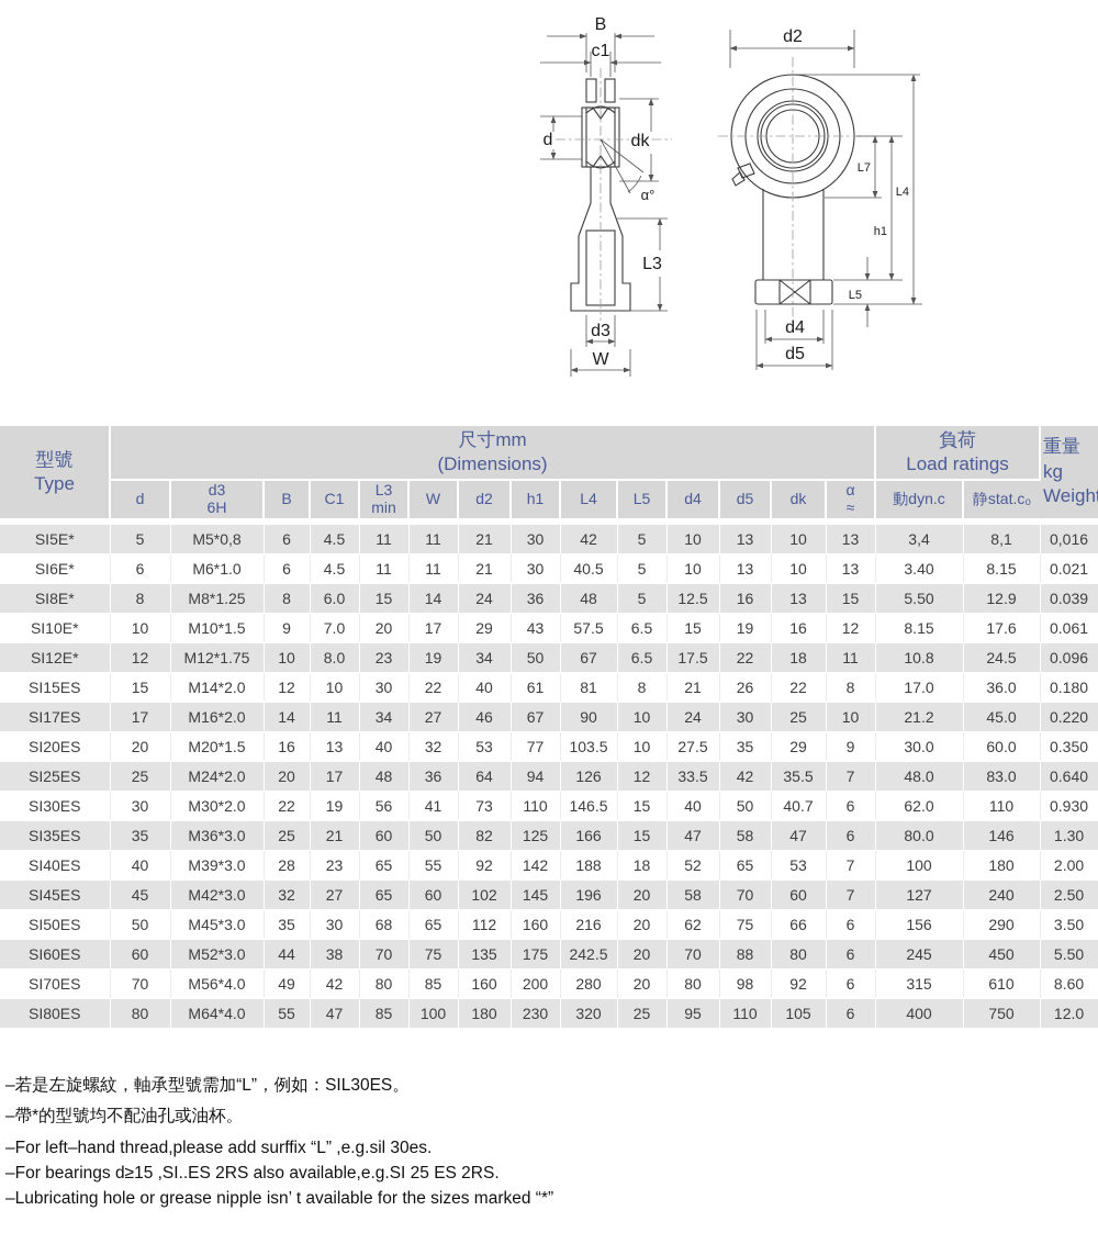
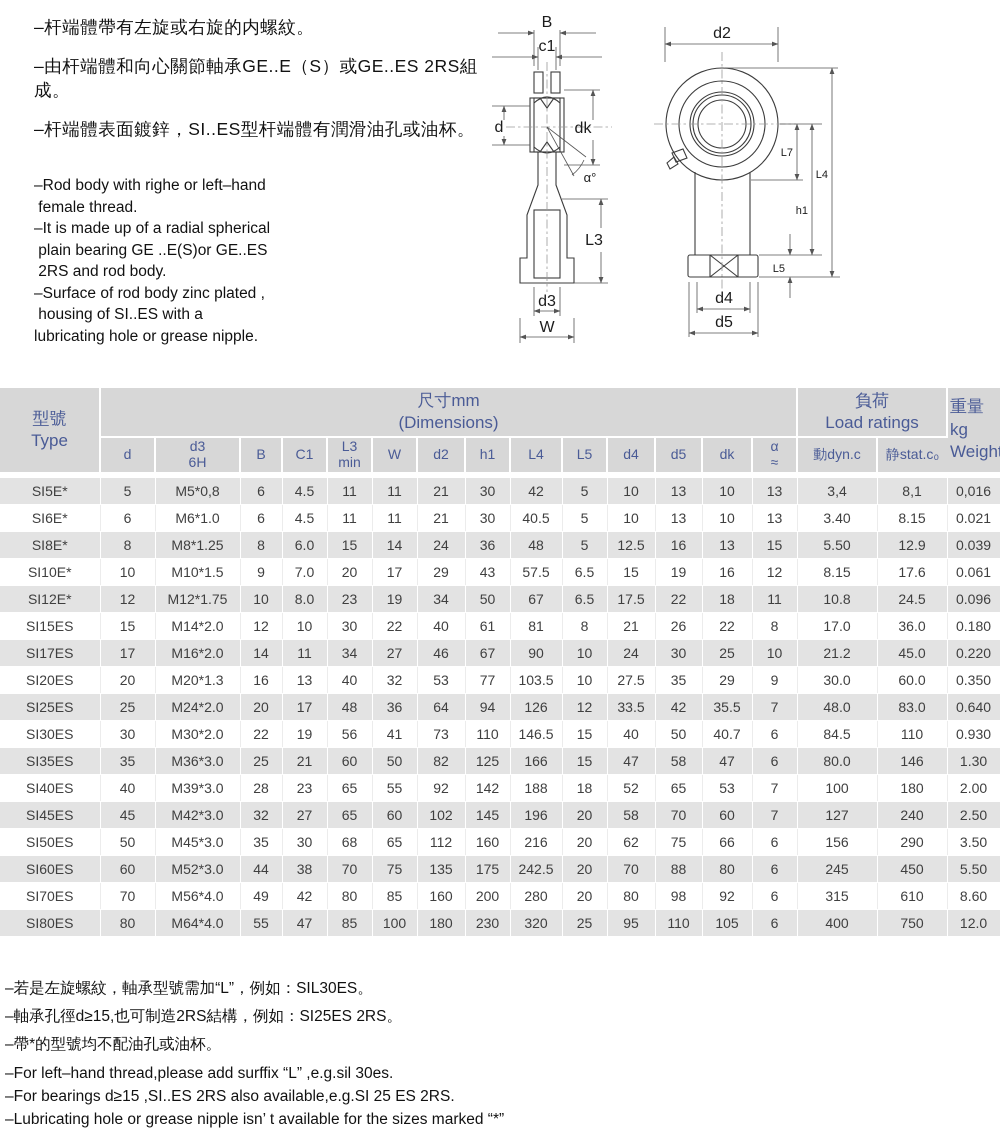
+ –杆端體帶有左旋或右旋的内螺紋。
+ –由杆端體和向心關節軸承GE..E（S）或GE..ES 2RS組成。
+ –杆端體表面鍍鋅，SI..ES型杆端體有潤滑油孔或油杯。
+ –Rod body with righe or left–hand
+ female thread.
+ –It is made up of a radial spherical
+ plain bearing GE ..E(S)or GE..ES
+ 2RS and rod body.
+ –Surface of rod body zinc plated ,
+ housing of SI..ES with a
+ lubricating hole or grease nipple.
  B
  c1
  d
  dk
  α°
  L3
  d3
  W
  d2
  L7
  L4
  h1
  L5
  d4
  d5
  型號 Type	尺寸mm (Dimensions)	負荷 Load ratings	重量kg Weigh
  d	d3 6H	B	C1	L3 min	W	d2	h1	L4	L5	d4	d5	dk	α ≈	動dyn.c	静stat.c₀
  SI5E*	5	M5*0,8	6	4.5	11	11	21	30	42	5	10	13	10	13	3,4	8,1	0,016
  SI6E*	6	M6*1.0	6	4.5	11	11	21	30	40.5	5	10	13	10	13	3.40	8.15	0.021
  SI8E*	8	M8*1.25	8	6.0	15	14	24	36	48	5	12.5	16	13	15	5.50	12.9	0.039
  SI10E*	10	M10*1.5	9	7.0	20	17	29	43	57.5	6.5	15	19	16	12	8.15	17.6	0.061
  SI12E*	12	M12*1.75	10	8.0	23	19	34	50	67	6.5	17.5	22	18	11	10.8	24.5	0.096
  SI15ES	15	M14*2.0	12	10	30	22	40	61	81	8	21	26	22	8	17.0	36.0	0.180
  SI17ES	17	M16*2.0	14	11	34	27	46	67	90	10	24	30	25	10	21.2	45.0	0.220
- SI20ES	20	M20*1.5	16	13	40	32	53	77	103.5	10	27.5	35	29	9	30.0	60.0	0.350
+ SI20ES	20	M20*1.3	16	13	40	32	53	77	103.5	10	27.5	35	29	9	30.0	60.0	0.350
  SI25ES	25	M24*2.0	20	17	48	36	64	94	126	12	33.5	42	35.5	7	48.0	83.0	0.640
- SI30ES	30	M30*2.0	22	19	56	41	73	110	146.5	15	40	50	40.7	6	62.0	110	0.930
+ SI30ES	30	M30*2.0	22	19	56	41	73	110	146.5	15	40	50	40.7	6	84.5	110	0.930
  SI35ES	35	M36*3.0	25	21	60	50	82	125	166	15	47	58	47	6	80.0	146	1.30
  SI40ES	40	M39*3.0	28	23	65	55	92	142	188	18	52	65	53	7	100	180	2.00
  SI45ES	45	M42*3.0	32	27	65	60	102	145	196	20	58	70	60	7	127	240	2.50
  SI50ES	50	M45*3.0	35	30	68	65	112	160	216	20	62	75	66	6	156	290	3.50
  SI60ES	60	M52*3.0	44	38	70	75	135	175	242.5	20	70	88	80	6	245	450	5.50
  SI70ES	70	M56*4.0	49	42	80	85	160	200	280	20	80	98	92	6	315	610	8.60
  SI80ES	80	M64*4.0	55	47	85	100	180	230	320	25	95	110	105	6	400	750	12.0
  –若是左旋螺紋，軸承型號需加“L”，例如：SIL30ES。
+ –軸承孔徑d≥15,也可制造2RS結構，例如：SI25ES 2RS。
  –帶*的型號均不配油孔或油杯。
  –For left–hand thread,please add surffix “L” ,e.g.sil 30es.
  –For bearings d≥15 ,SI..ES 2RS also available,e.g.SI 25 ES 2RS.
  –Lubricating hole or grease nipple isn’ t available for the sizes marked “*”
